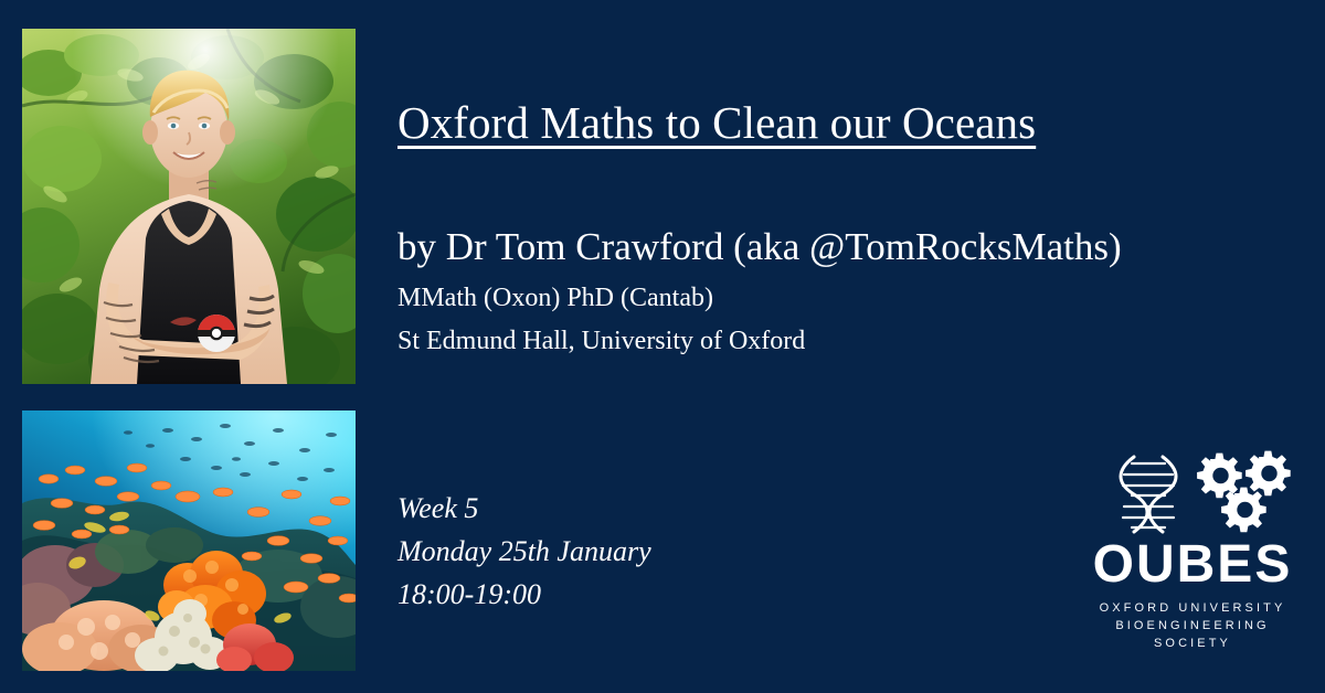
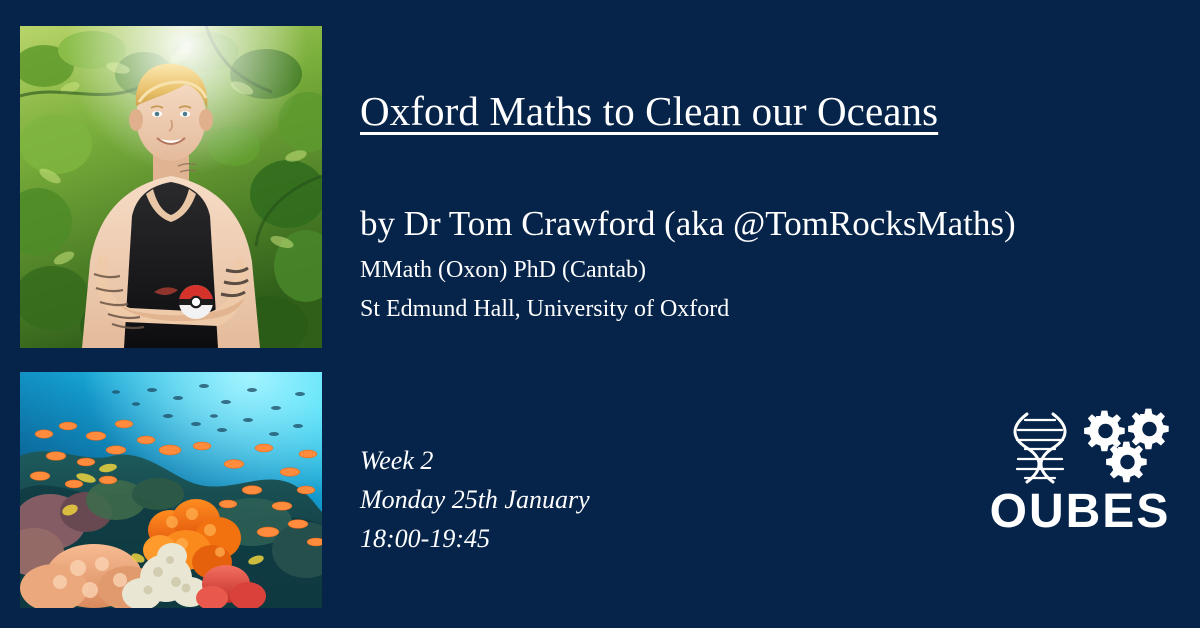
  Oxford Maths to Clean our Oceans
  by Dr Tom Crawford (aka @TomRocksMaths)
  MMath (Oxon) PhD (Cantab)
  St Edmund Hall, University of Oxford
- Week 5
+ Week 2
  Monday 25th January
- 18:00-19:00
+ 18:00-19:45
  OUBES
- OXFORD UNIVERSITY
- BIOENGINEERING
- SOCIETY
